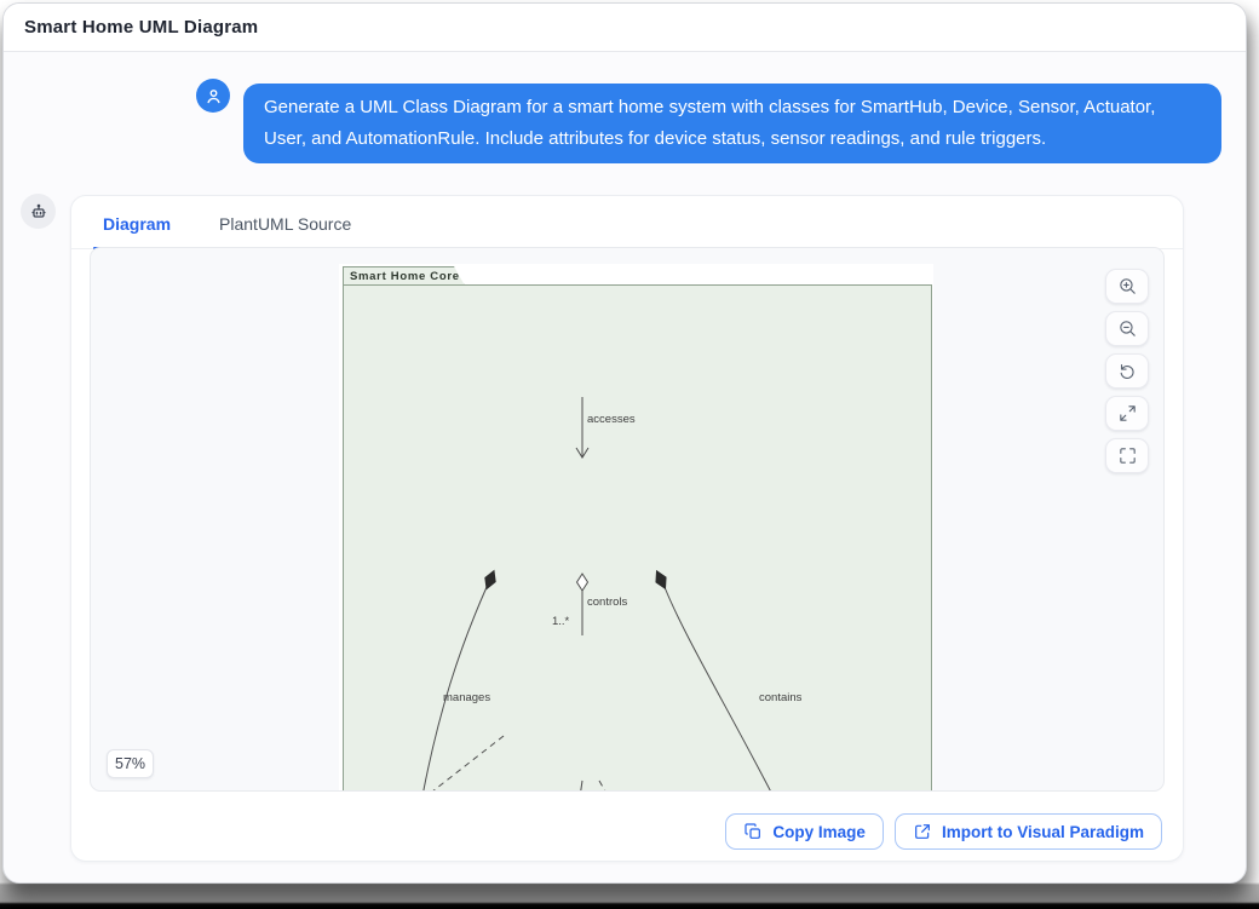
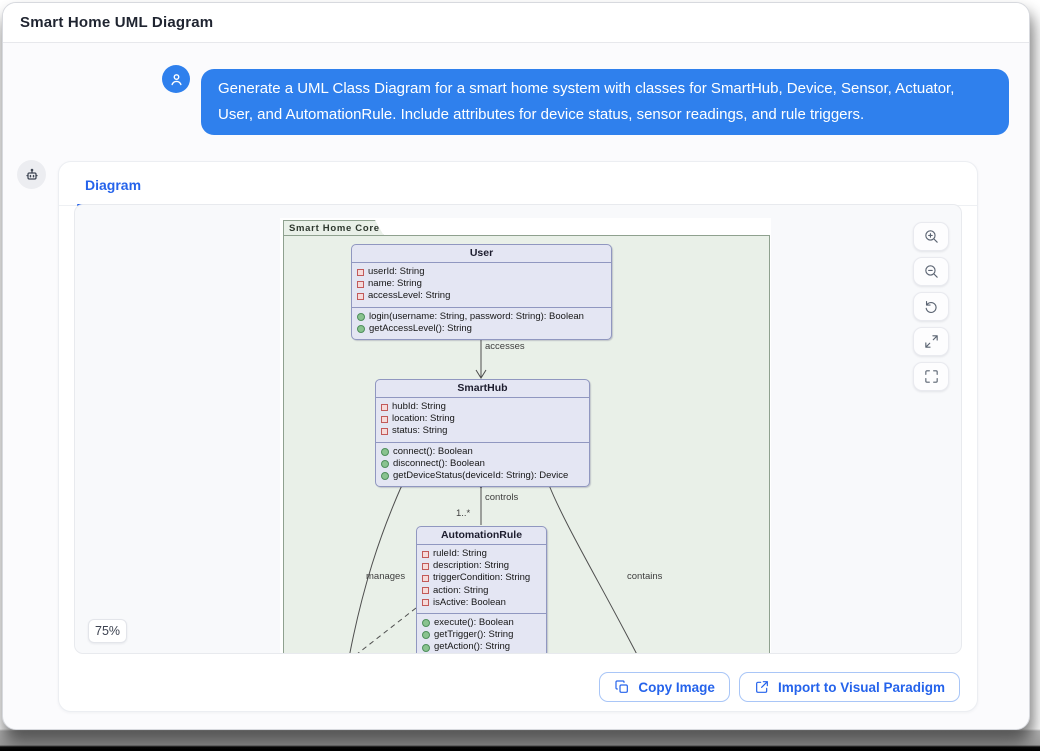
  Smart Home UML Diagram
  Generate a UML Class Diagram for a smart home system with classes for SmartHub, Device, Sensor, Actuator, User, and AutomationRule. Include attributes for device status, sensor readings, and rule triggers.
  Diagram
- PlantUML Source
  Smart Home Core
+ User
+ userId: String
+ name: String
+ accessLevel: String
+ login(username: String, password: String): Boolean
+ getAccessLevel(): String
+ SmartHub
+ hubId: String
+ location: String
+ status: String
+ connect(): Boolean
+ disconnect(): Boolean
+ getDeviceStatus(deviceId: String): Device
+ AutomationRule
+ ruleId: String
+ description: String
+ triggerCondition: String
+ action: String
+ isActive: Boolean
+ execute(): Boolean
+ getTrigger(): String
+ getAction(): String
  accesses
  controls
  1..*
  manages
  contains
- 57%
+ 75%
  Copy Image
  Import to Visual Paradigm
